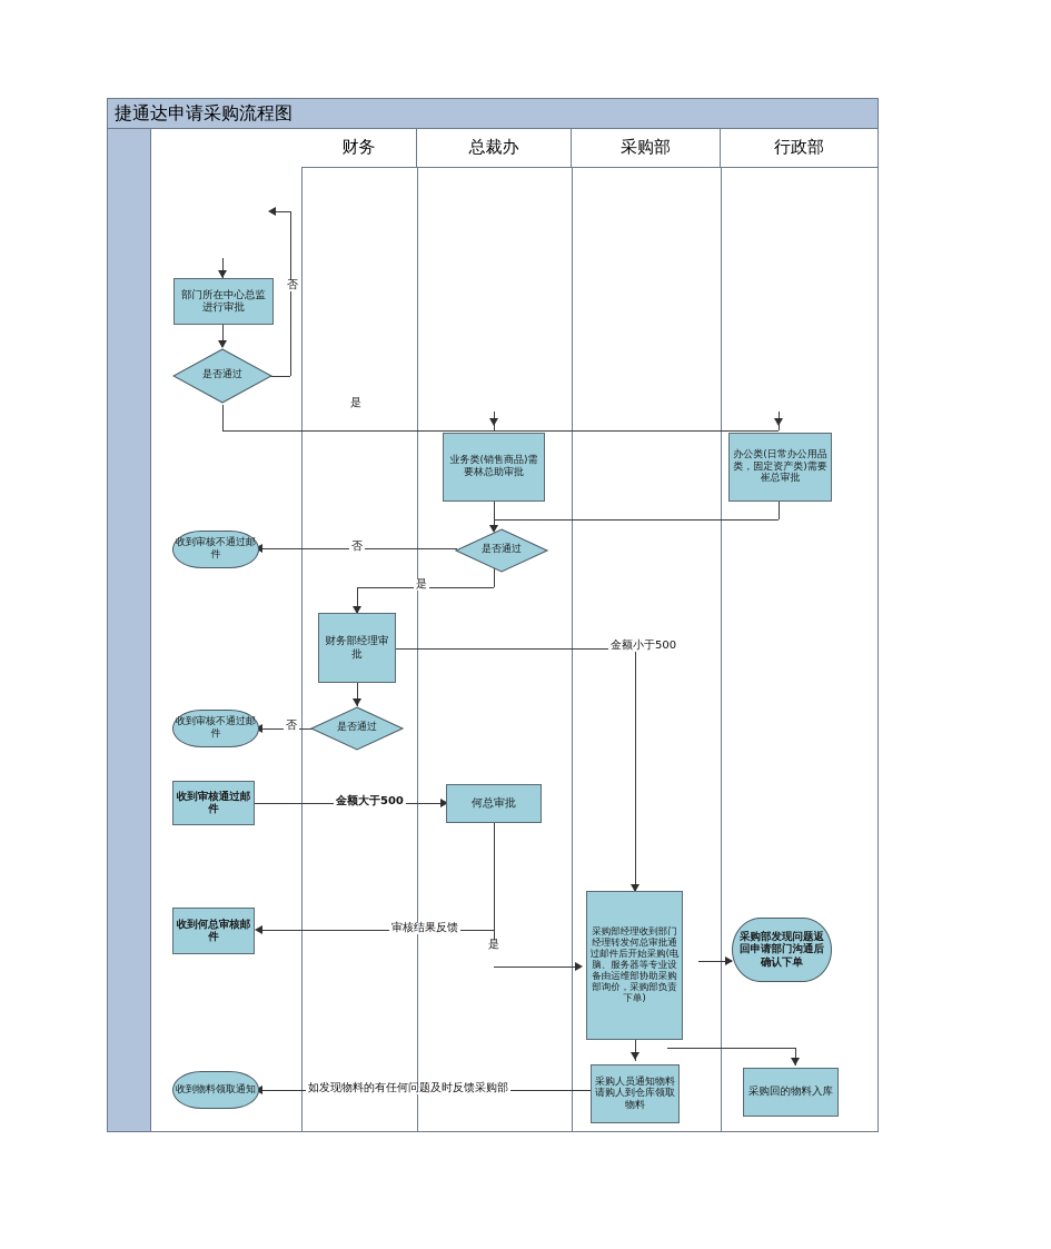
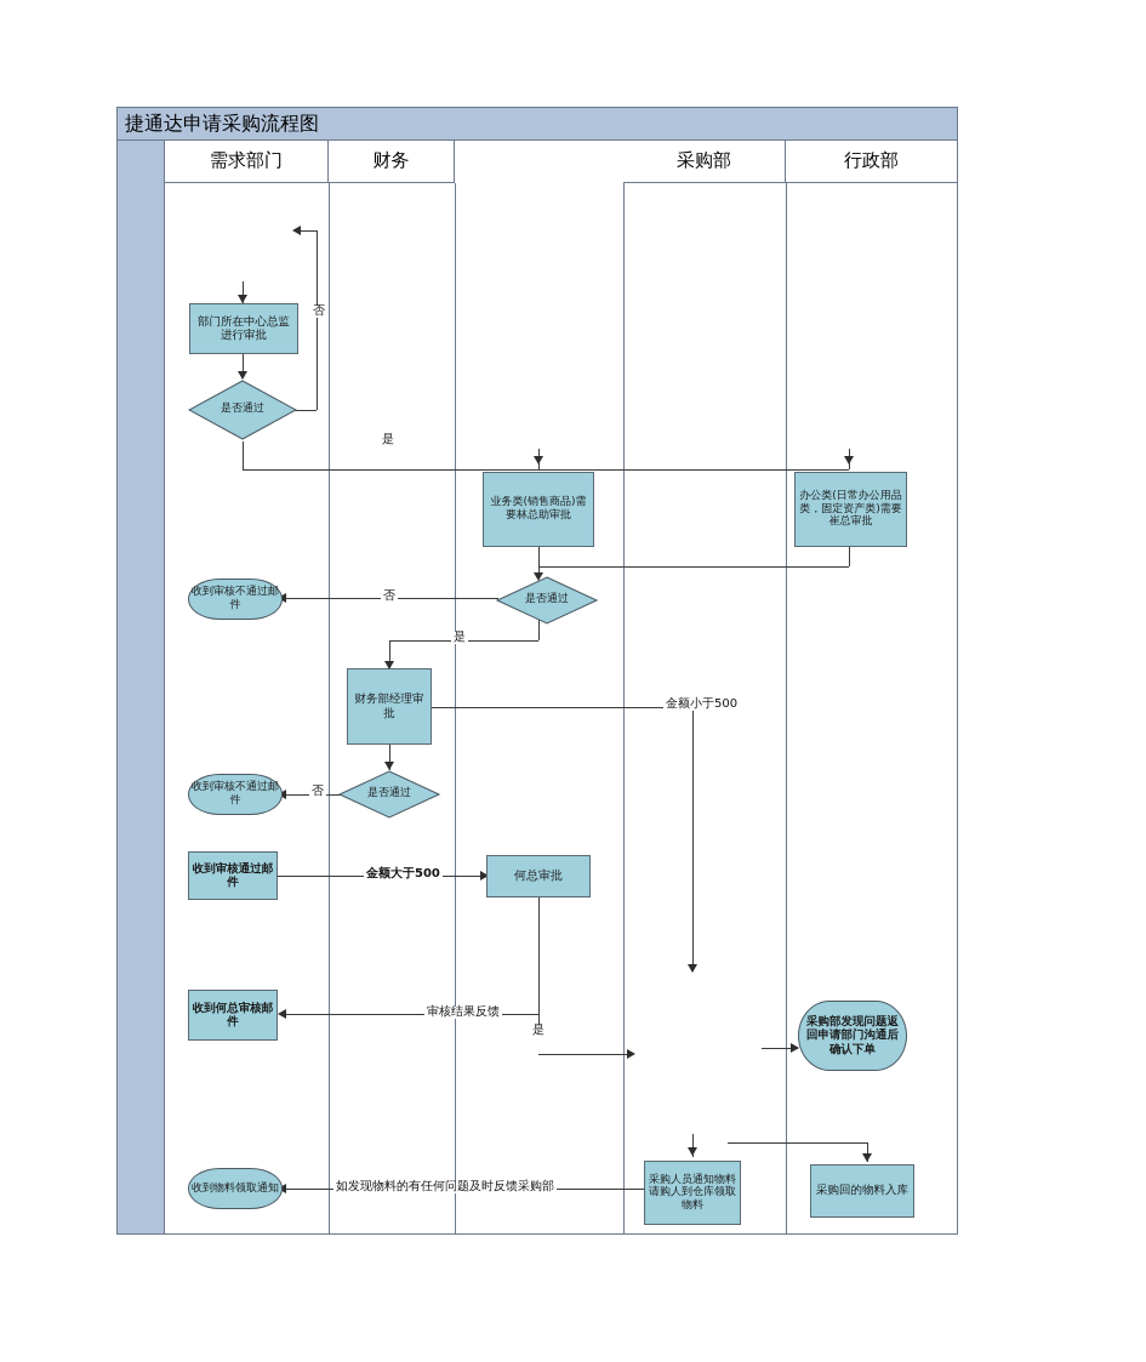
  捷通达申请采购流程图
+ 需求部门
  财务
- 总裁办
  采购部
  行政部
  否
  是
  否
  是
  金额小于500
  否
  金额大于500
  审核结果反馈
  是
  如发现物料的有任何问题及时反馈采购部
  部门所在中心总监进行审批
  是否通过
  业务类(销售商品)需要林总助审批
  办公类(日常办公用品类，固定资产类)需要崔总审批
  收到审核不通过邮件
  是否通过
  财务部经理审批
  收到审核不通过邮件
  是否通过
  收到审核通过邮件
  何总审批
  收到何总审核邮件
- 采购部经理收到部门经理转发何总审批通过邮件后开始采购(电脑、服务器等专业设备由运维部协助采购部询价，采购部负责下单)
  采购部发现问题返回申请部门沟通后确认下单
  收到物料领取通知
  采购人员通知物料请购人到仓库领取物料
  采购回的物料入库
